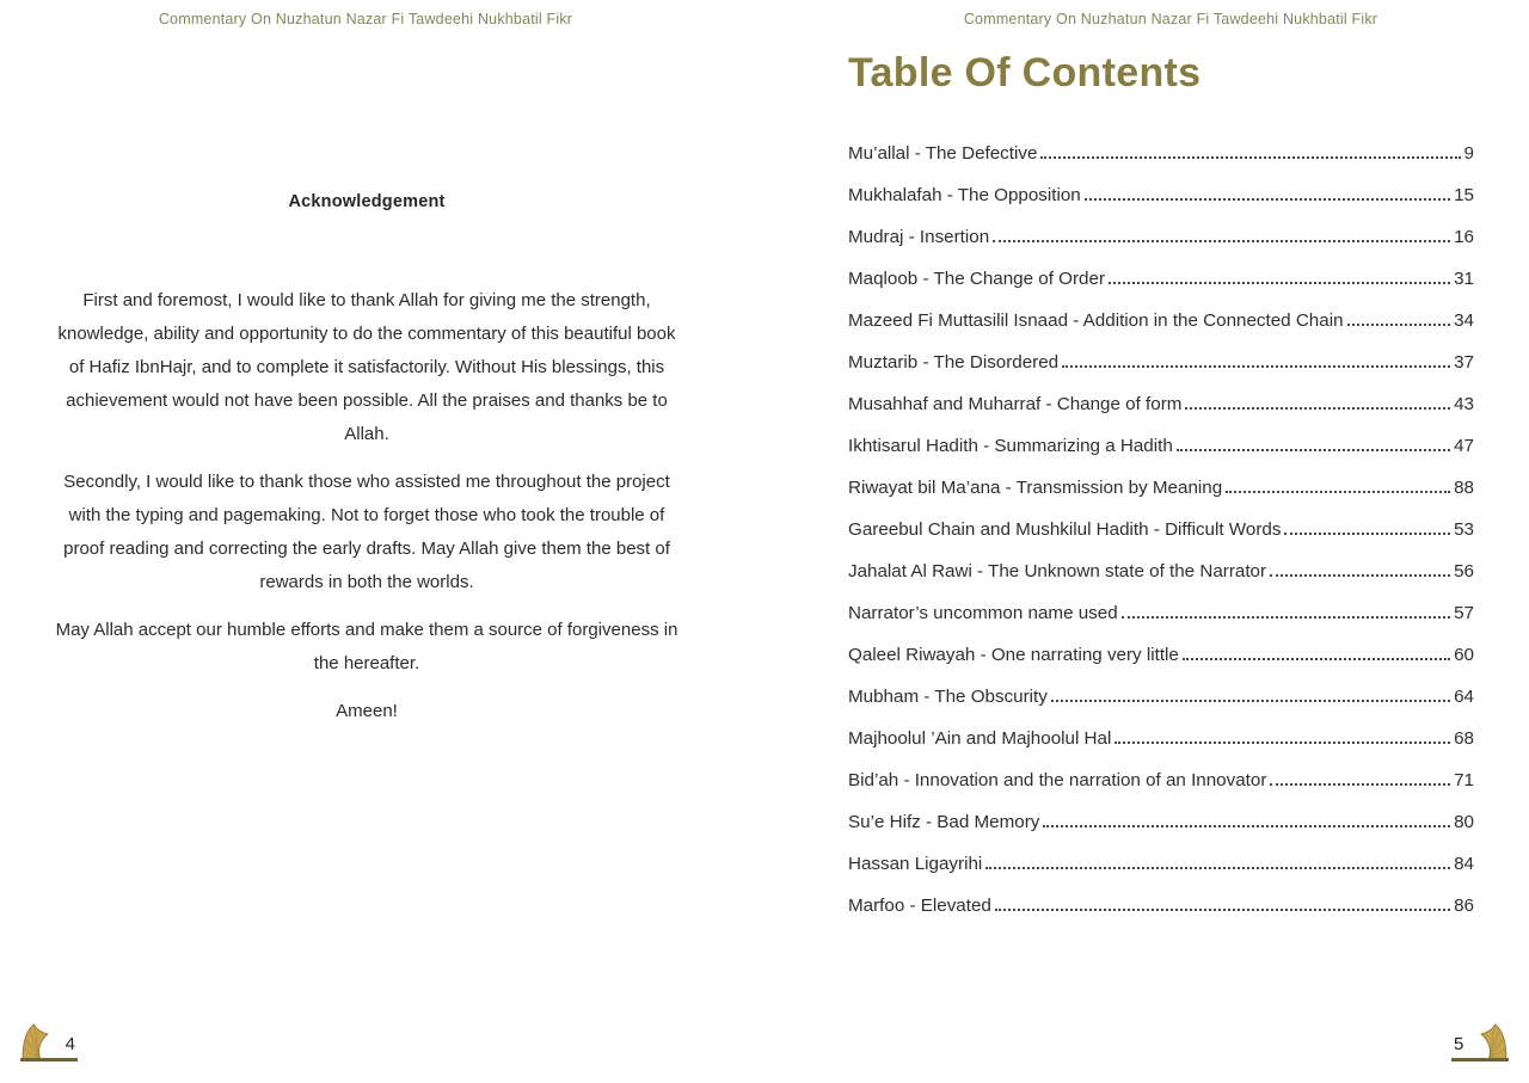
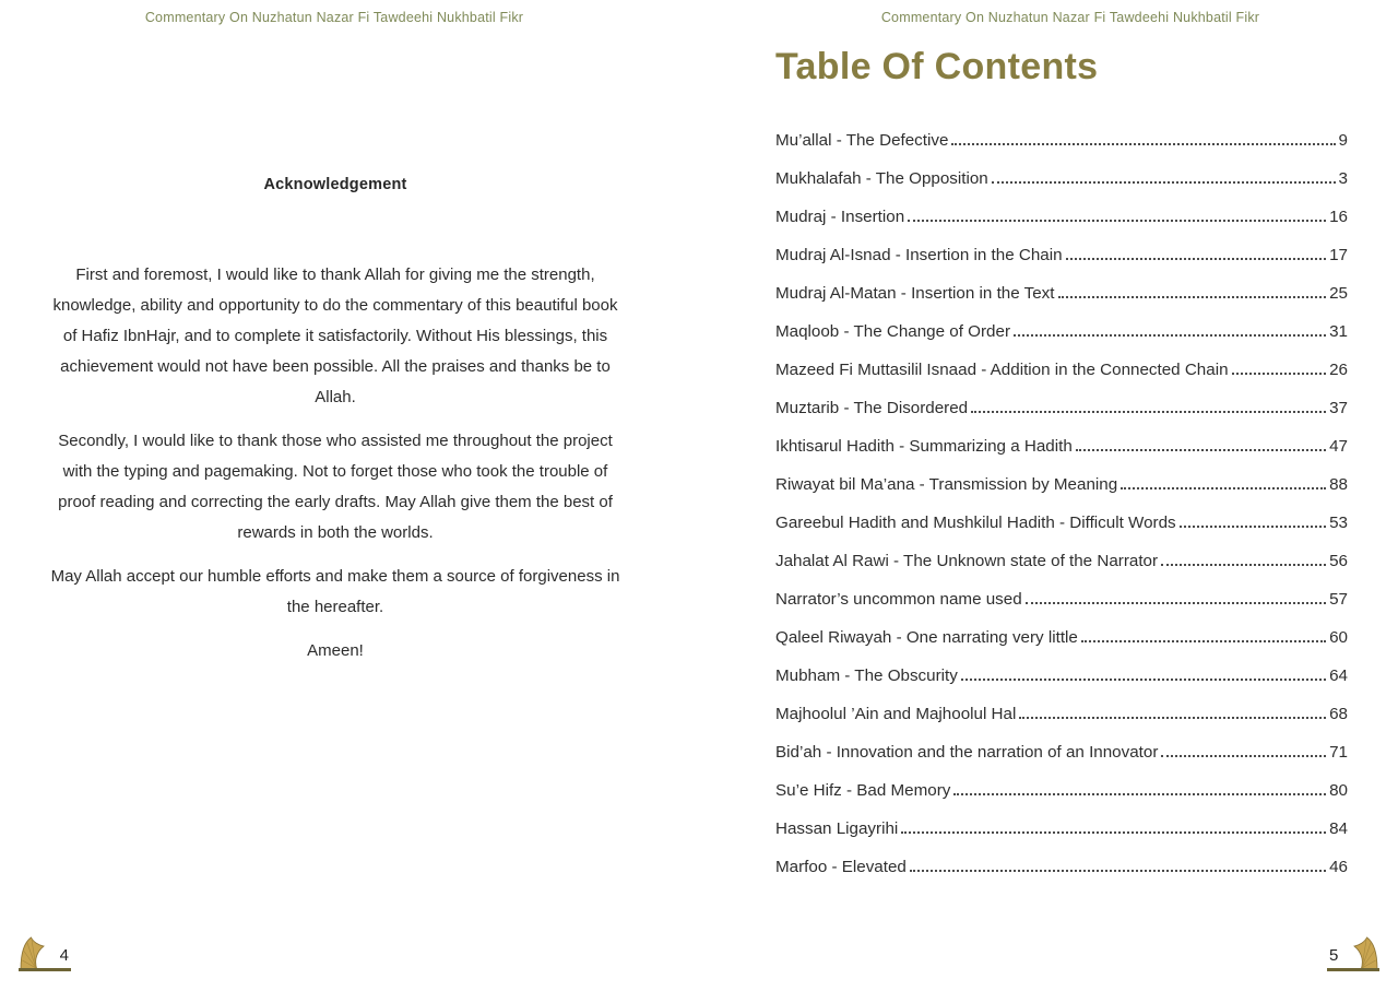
  Commentary On Nuzhatun Nazar Fi Tawdeehi Nukhbatil Fikr
  Commentary On Nuzhatun Nazar Fi Tawdeehi Nukhbatil Fikr
  Acknowledgement
  First and foremost, I would like to thank Allah for giving me the strength, knowledge, ability and opportunity to do the commentary of this beautiful book of Hafiz IbnHajr, and to complete it satisfactorily. Without His blessings, this achievement would not have been possible. All the praises and thanks be to Allah.
  Secondly, I would like to thank those who assisted me throughout the project with the typing and pagemaking. Not to forget those who took the trouble of proof reading and correcting the early drafts. May Allah give them the best of rewards in both the worlds.
  May Allah accept our humble efforts and make them a source of forgiveness in the hereafter.
  Ameen!
  Table Of Contents
  Mu’allal - The Defective
  9
  Mukhalafah - The Opposition
- 15
+ 3
  Mudraj - Insertion
  16
+ Mudraj Al-Isnad - Insertion in the Chain
+ 17
+ Mudraj Al-Matan - Insertion in the Text
+ 25
  Maqloob - The Change of Order
  31
  Mazeed Fi Muttasilil Isnaad - Addition in the Connected Chain
- 34
+ 26
  Muztarib - The Disordered
  37
- Musahhaf and Muharraf - Change of form
- 43
  Ikhtisarul Hadith - Summarizing a Hadith
  47
  Riwayat bil Ma’ana - Transmission by Meaning
  88
- Gareebul Chain and Mushkilul Hadith - Difficult Words
+ Gareebul Hadith and Mushkilul Hadith - Difficult Words
  53
  Jahalat Al Rawi - The Unknown state of the Narrator
  56
  Narrator’s uncommon name used
  57
  Qaleel Riwayah - One narrating very little
  60
  Mubham - The Obscurity
  64
  Majhoolul ’Ain and Majhoolul Hal
  68
  Bid’ah - Innovation and the narration of an Innovator
  71
  Su’e Hifz - Bad Memory
  80
  Hassan Ligayrihi
  84
  Marfoo - Elevated
- 86
+ 46
  4
  5
